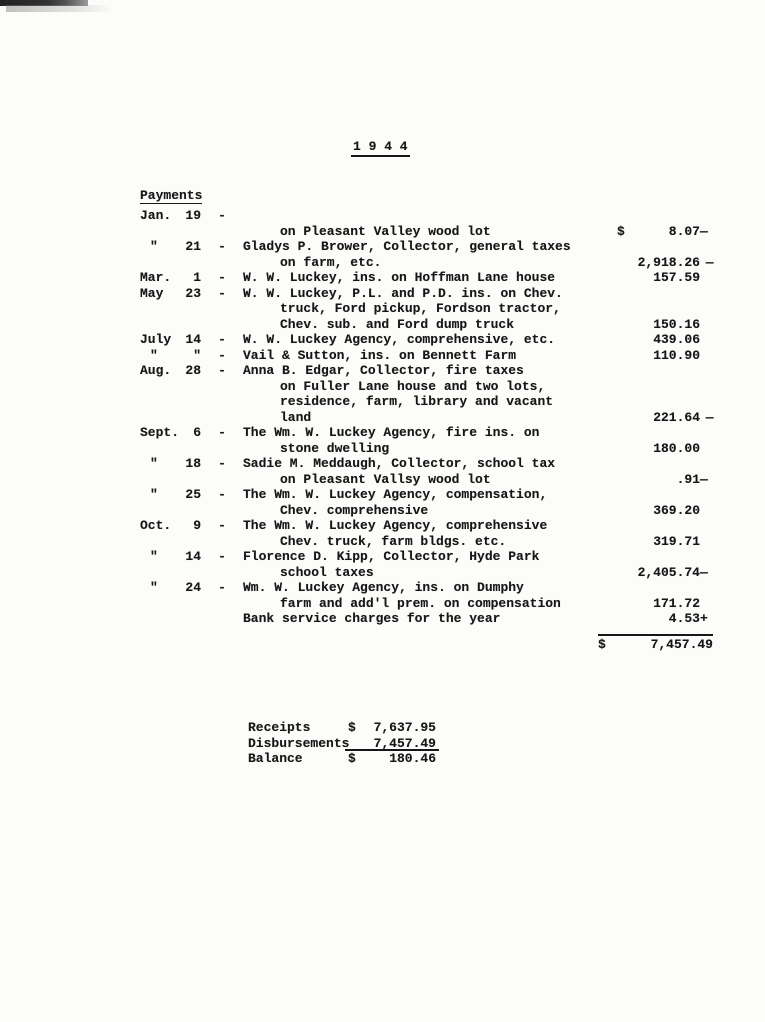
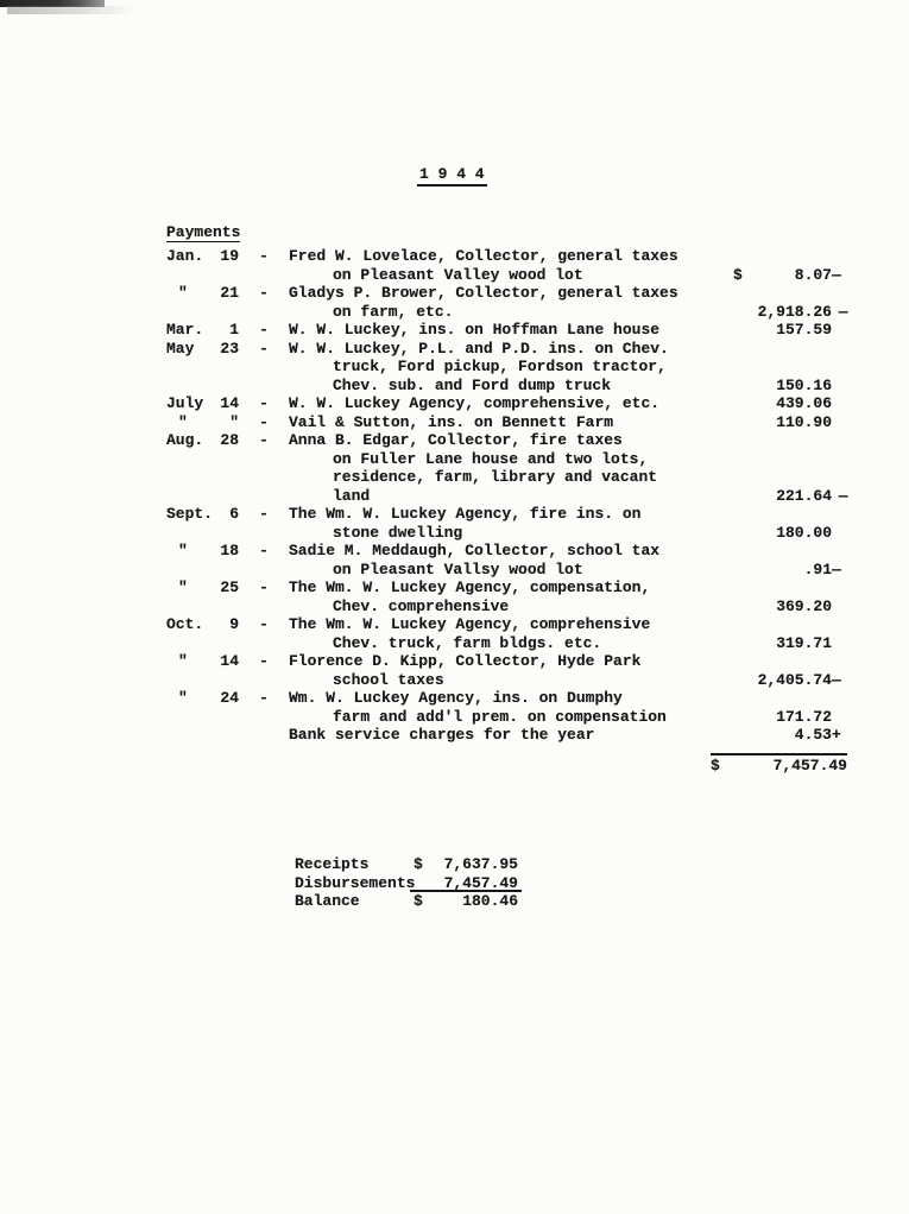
  1 9 4 4
  Payments
  Jan.
  19
  -
+ Fred W. Lovelace, Collector, general taxes
  on Pleasant Valley wood lot
  $
  8.07
  —
  "
  21
  -
  Gladys P. Brower, Collector, general taxes
  on farm, etc.
  2,918.26
  —
  Mar.
  1
  -
  W. W. Luckey, ins. on Hoffman Lane house
  157.59
  May
  23
  -
  W. W. Luckey, P.L. and P.D. ins. on Chev.
  truck, Ford pickup, Fordson tractor,
  Chev. sub. and Ford dump truck
  150.16
  July
  14
  -
  W. W. Luckey Agency, comprehensive, etc.
  439.06
  "
  "
  -
  Vail & Sutton, ins. on Bennett Farm
  110.90
  Aug.
  28
  -
  Anna B. Edgar, Collector, fire taxes
  on Fuller Lane house and two lots,
  residence, farm, library and vacant
  land
  221.64
  —
  Sept.
  6
  -
  The Wm. W. Luckey Agency, fire ins. on
  stone dwelling
  180.00
  "
  18
  -
  Sadie M. Meddaugh, Collector, school tax
  on Pleasant Vallsy wood lot
  .91
  —
  "
  25
  -
  The Wm. W. Luckey Agency, compensation,
  Chev. comprehensive
  369.20
  Oct.
  9
  -
  The Wm. W. Luckey Agency, comprehensive
  Chev. truck, farm bldgs. etc.
  319.71
  "
  14
  -
  Florence D. Kipp, Collector, Hyde Park
  school taxes
  2,405.74
  —
  "
  24
  -
  Wm. W. Luckey Agency, ins. on Dumphy
  farm and add'l prem. on compensation
  171.72
  Bank service charges for the year
  4.53
  +
  $
  7,457.49
  Receipts
  $
  7,637.95
  Disbursements
  7,457.49
  Balance
  $
  180.46
